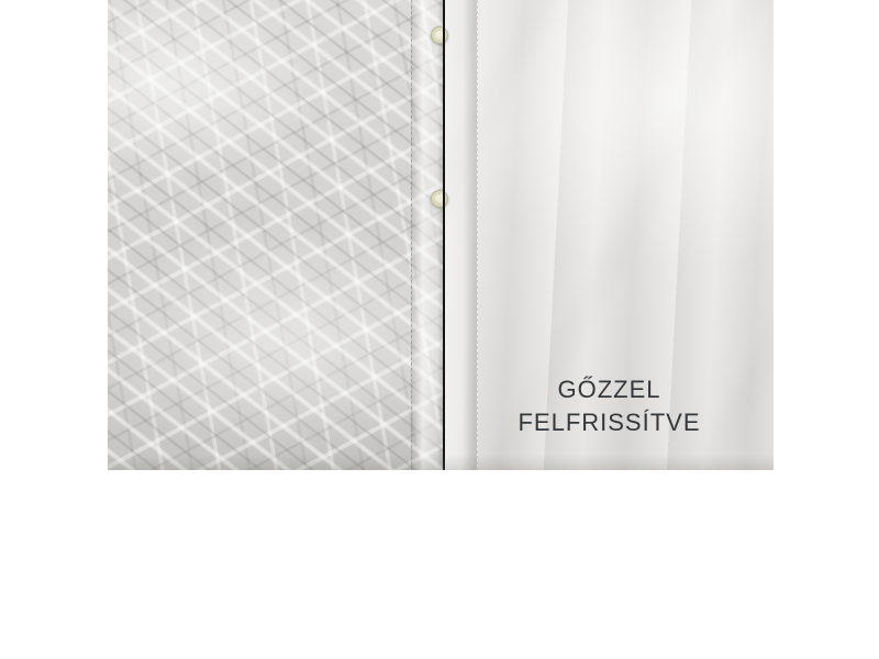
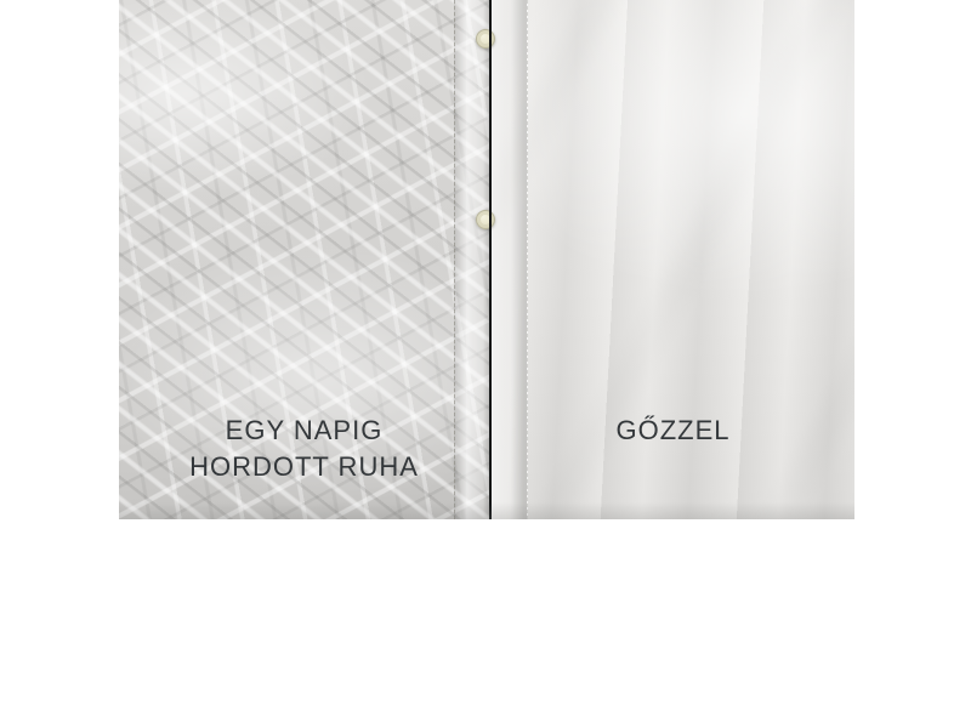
+ EGY NAPIG
+ HORDOTT RUHA
  GŐZZEL
- FELFRISSÍTVE
